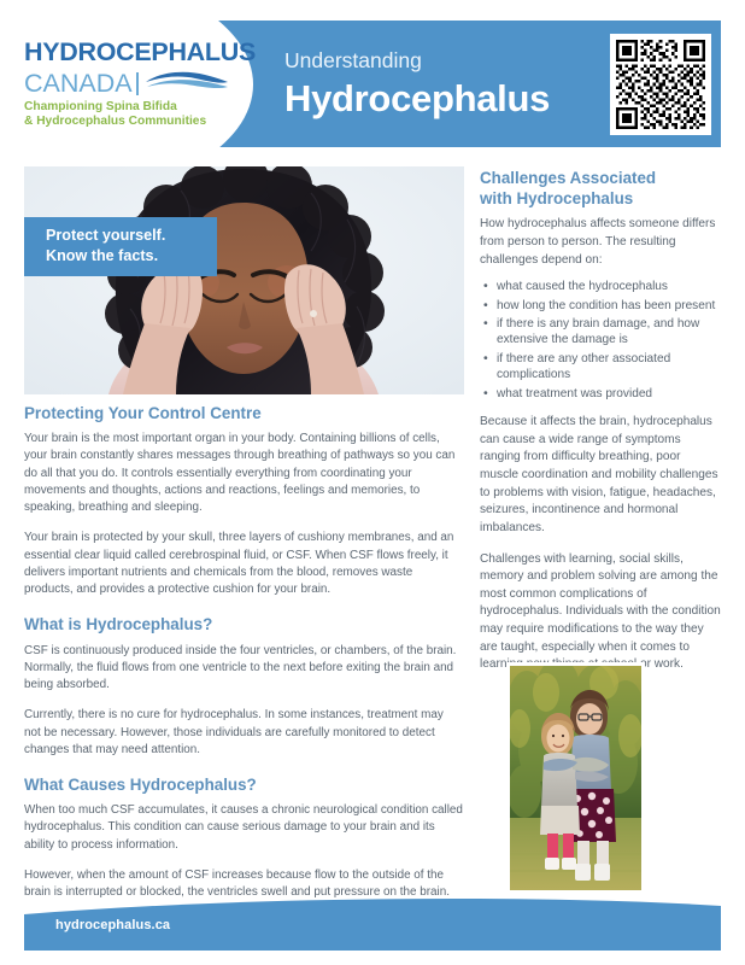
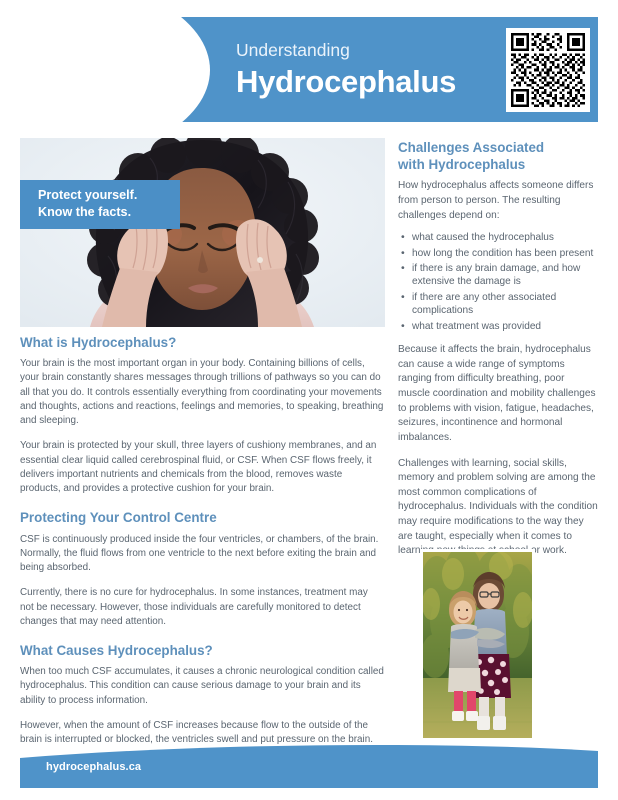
- HYDROCEPHALUS
- CANADA
- Championing Spina Bifida
- & Hydrocephalus Communities
  Understanding
  Hydrocephalus
  Protect yourself.
  Know the facts.
- Protecting Your Control Centre
+ What is Hydrocephalus?
- Your brain is the most important organ in your body. Containing billions of cells, your brain constantly shares messages through breathing of pathways so you can do all that you do. It controls essentially everything from coordinating your movements and thoughts, actions and reactions, feelings and memories, to speaking, breathing and sleeping.
+ Your brain is the most important organ in your body. Containing billions of cells, your brain constantly shares messages through trillions of pathways so you can do all that you do. It controls essentially everything from coordinating your movements and thoughts, actions and reactions, feelings and memories, to speaking, breathing and sleeping.
  Your brain is protected by your skull, three layers of cushiony membranes, and an essential clear liquid called cerebrospinal fluid, or CSF. When CSF flows freely, it delivers important nutrients and chemicals from the blood, removes waste products, and provides a protective cushion for your brain.
- What is Hydrocephalus?
+ Protecting Your Control Centre
  CSF is continuously produced inside the four ventricles, or chambers, of the brain. Normally, the fluid flows from one ventricle to the next before exiting the brain and being absorbed.
  Currently, there is no cure for hydrocephalus. In some instances, treatment may not be necessary. However, those individuals are carefully monitored to detect changes that may need attention.
  What Causes Hydrocephalus?
  When too much CSF accumulates, it causes a chronic neurological condition called hydrocephalus. This condition can cause serious damage to your brain and its ability to process information.
  However, when the amount of CSF increases because flow to the outside of the brain is interrupted or blocked, the ventricles swell and put pressure on the brain.
  Challenges Associated
  with Hydrocephalus
  How hydrocephalus affects someone differs from person to person. The resulting challenges depend on:
  what caused the hydrocephalus
  how long the condition has been present
  if there is any brain damage, and how extensive the damage is
  if there are any other associated complications
  what treatment was provided
  Because it affects the brain, hydrocephalus can cause a wide range of symptoms ranging from difficulty breathing, poor muscle coordination and mobility challenges to problems with vision, fatigue, headaches, seizures, incontinence and hormonal imbalances.
  Challenges with learning, social skills, memory and problem solving are among the most common complications of hydrocephalus. Individuals with the condition may require modifications to the way they are taught, especially when it comes to learnr work.
  hydrocephalus.ca
